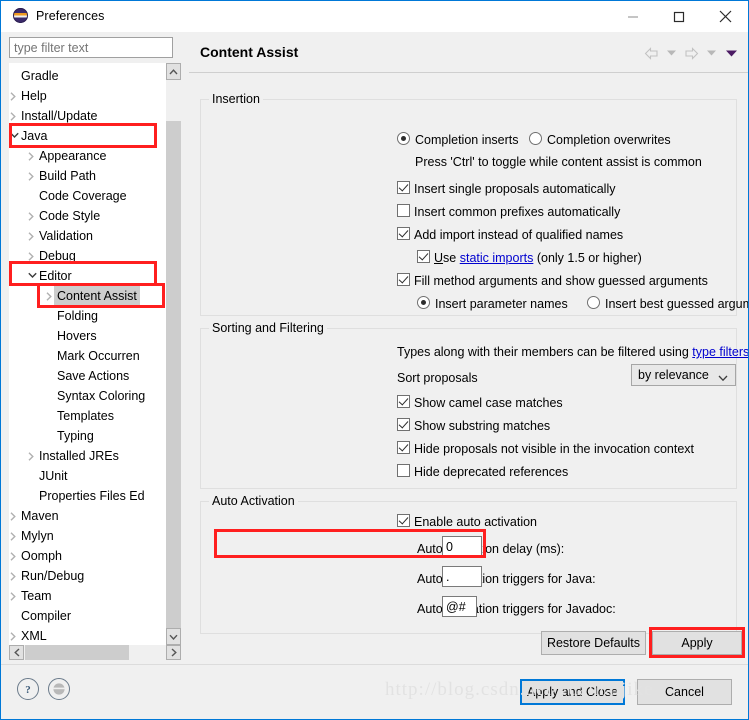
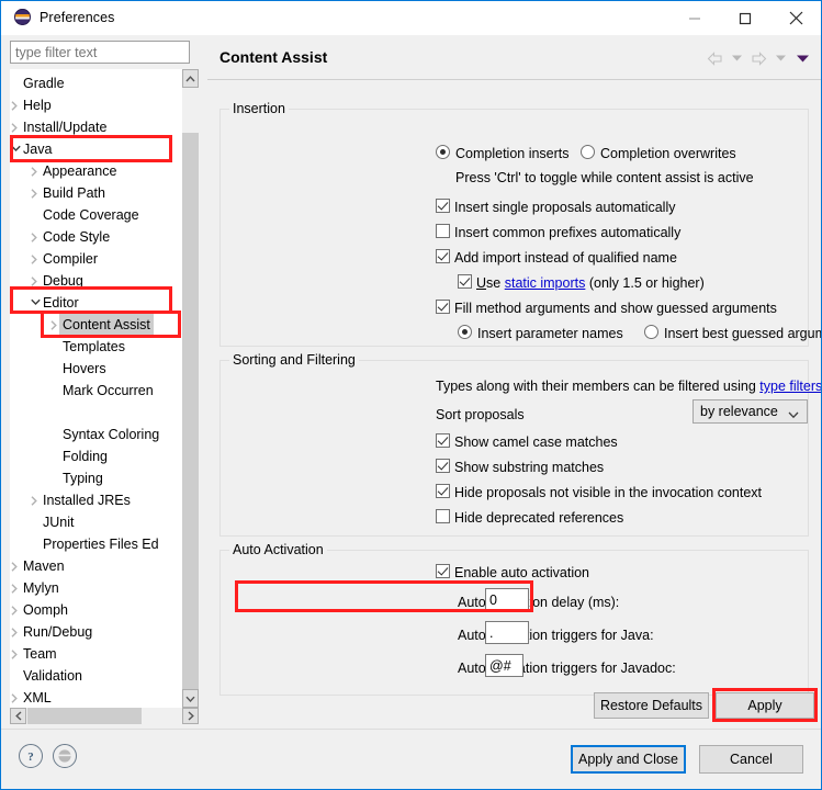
  Preferences
  type filter text
  Gradle
  Help
  Install/Update
  Java
  Appearance
  Build Path
  Code Coverage
  Code Style
- Validation
+ Compiler
  Debug
  Editor
  Content Assist
- Folding
+ Templates
  Hovers
  Mark Occurren
- Save Actions
  Syntax Coloring
- Templates
+ Folding
  Typing
  Installed JREs
  JUnit
  Properties Files Ed
  Maven
  Mylyn
  Oomph
  Run/Debug
  Team
- Compiler
+ Validation
  XML
  Content Assist
  Insertion
  Completion inserts
  Completion overwrites
- Press 'Ctrl' to toggle while content assist is common
+ Press 'Ctrl' to toggle while content assist is active
  Insert single proposals automatically
  Insert common prefixes automatically
- Add import instead of qualified names
+ Add import instead of qualified name
  Use static imports (only 1.5 or higher)
  Fill method arguments and show guessed arguments
  Insert parameter names
  Insert best guessed argum
  Sorting and Filtering
  Types along with their members can be filtered using type filters
  Sort proposals
  by relevance
  Show camel case matches
  Show substring matches
  Hide proposals not visible in the invocation context
  Hide deprecated references
  Auto Activation
  Enable auto activation
  Autoion delay (ms):
  0
  Autoion triggers for Java:
  .
  Autotion triggers for Javadoc:
  @#
  Restore Defaults
  Apply
  ?
  Apply and Close
  Cancel
- http://blog.csdn.net/yuanlaijike
